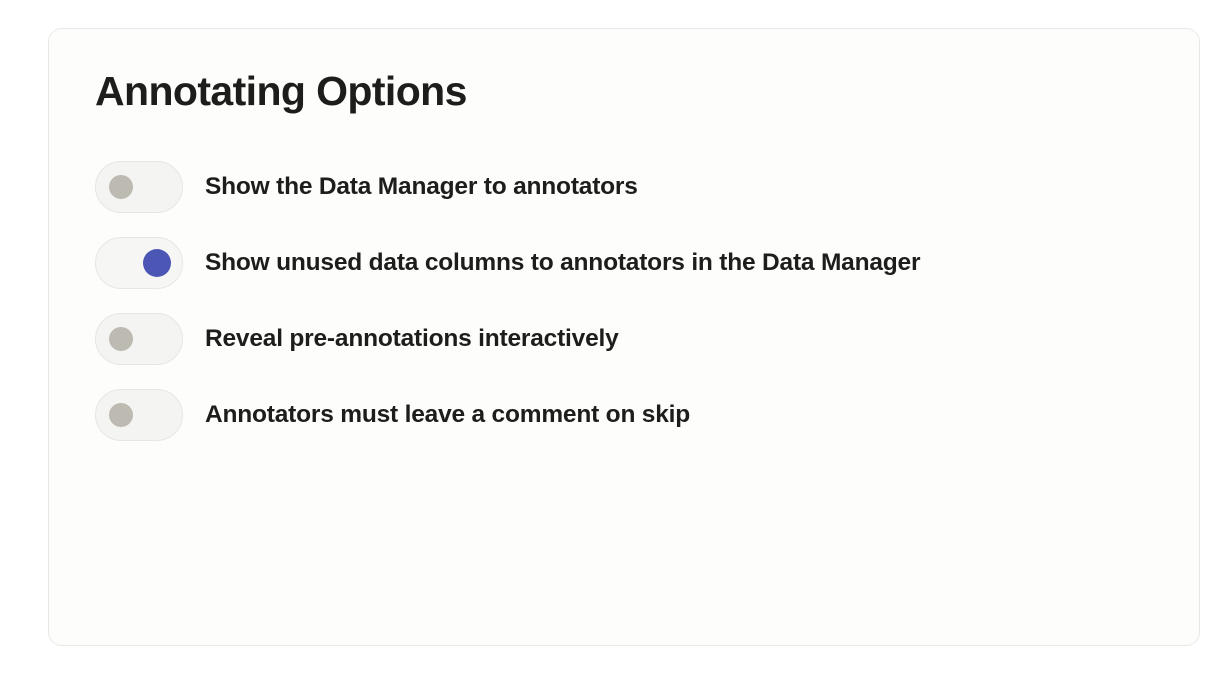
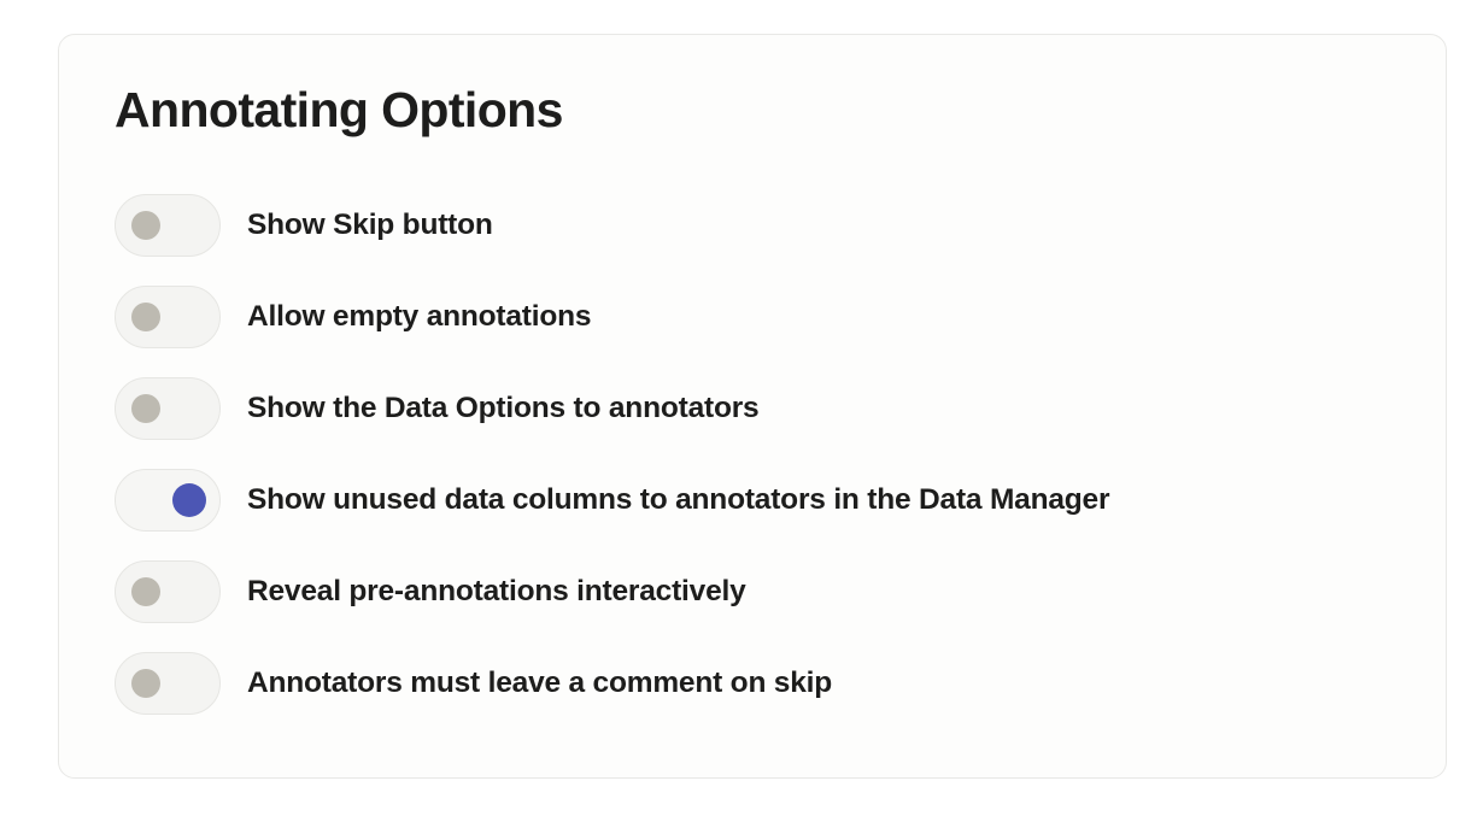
  Annotating Options
+ Show Skip button
+ Allow empty annotations
- Show the Data Manager to annotators
+ Show the Data Options to annotators
  Show unused data columns to annotators in the Data Manager
  Reveal pre-annotations interactively
  Annotators must leave a comment on skip
